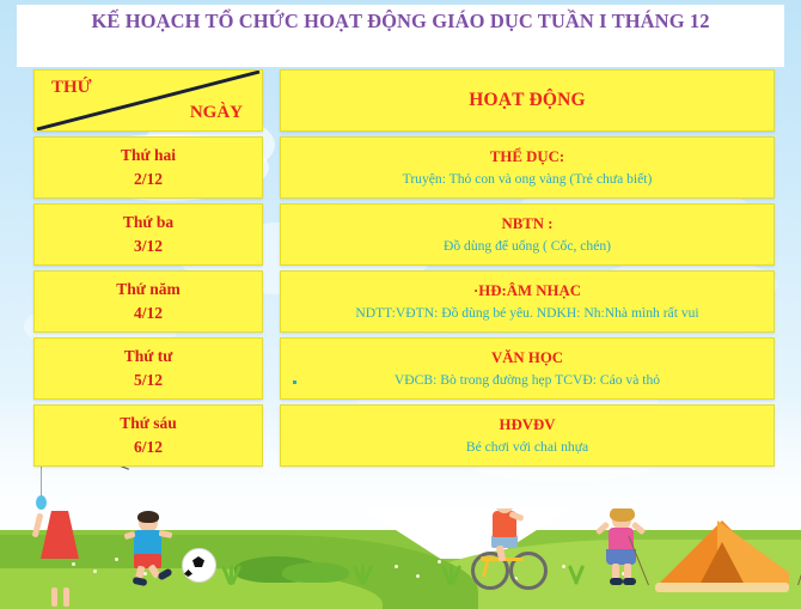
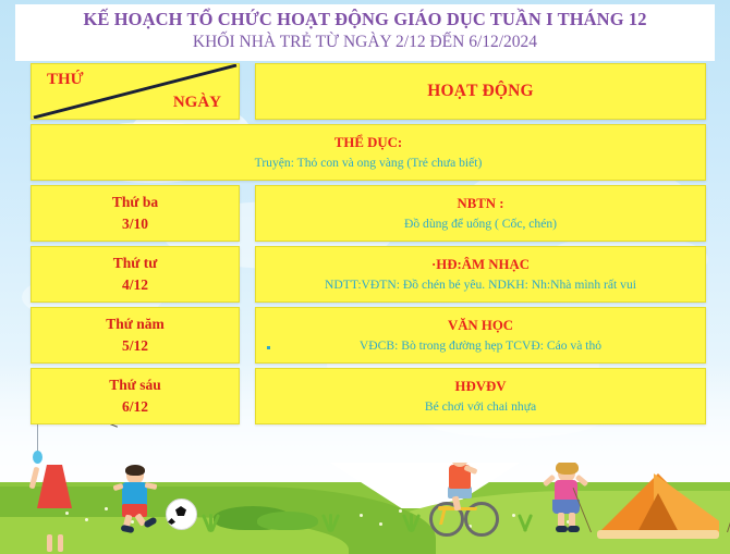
  KẾ HOẠCH TỔ CHỨC HOẠT ĐỘNG GIÁO DỤC TUẦN I THÁNG 12
+ KHỐI NHÀ TRẺ TỪ NGÀY 2/12 ĐẾN 6/12/2024
  THỨ
  NGÀY
  HOẠT ĐỘNG
- Thứ hai
- 2/12
  THỂ DỤC:
  Truyện: Thỏ con và ong vàng (Trẻ chưa biết)
  Thứ ba
- 3/12
+ 3/10
  NBTN :
  Đồ dùng để uống ( Cốc, chén)
- Thứ năm
+ Thứ tư
  4/12
  ·HĐ:ÂM NHẠC
- NDTT:VĐTN: Đồ dùng bé yêu. NDKH: Nh:Nhà mình rất vui
+ NDTT:VĐTN: Đồ chén bé yêu. NDKH: Nh:Nhà mình rất vui
- Thứ tư
+ Thứ năm
  5/12
  VĂN HỌC
  VĐCB: Bò trong đường hẹp TCVĐ: Cáo và thỏ
  Thứ sáu
  6/12
  HĐVĐV
  Bé chơi với chai nhựa
